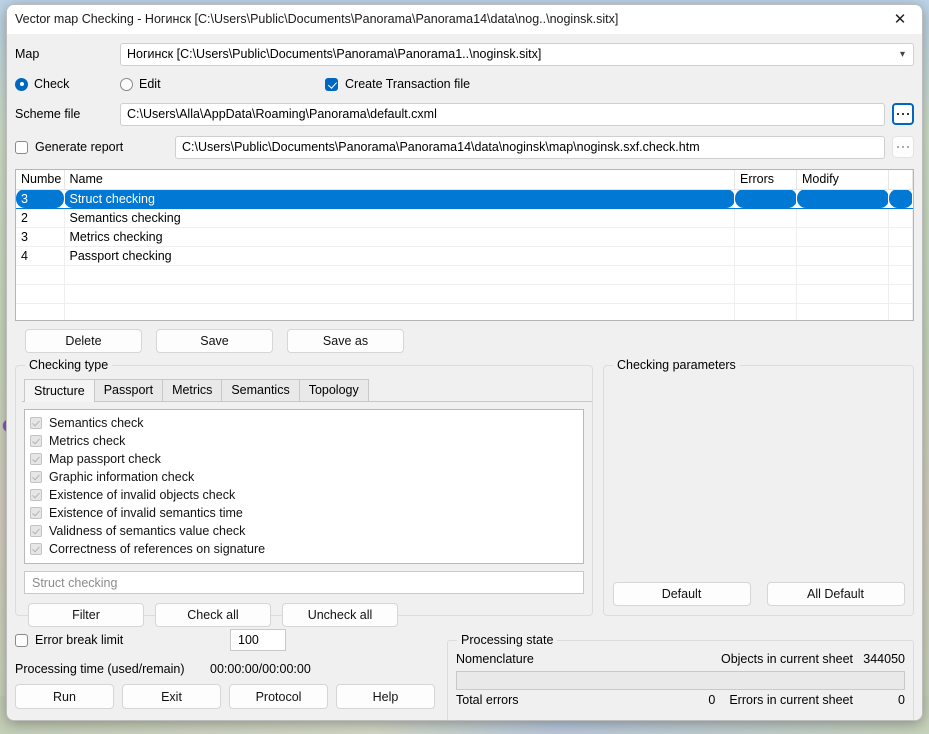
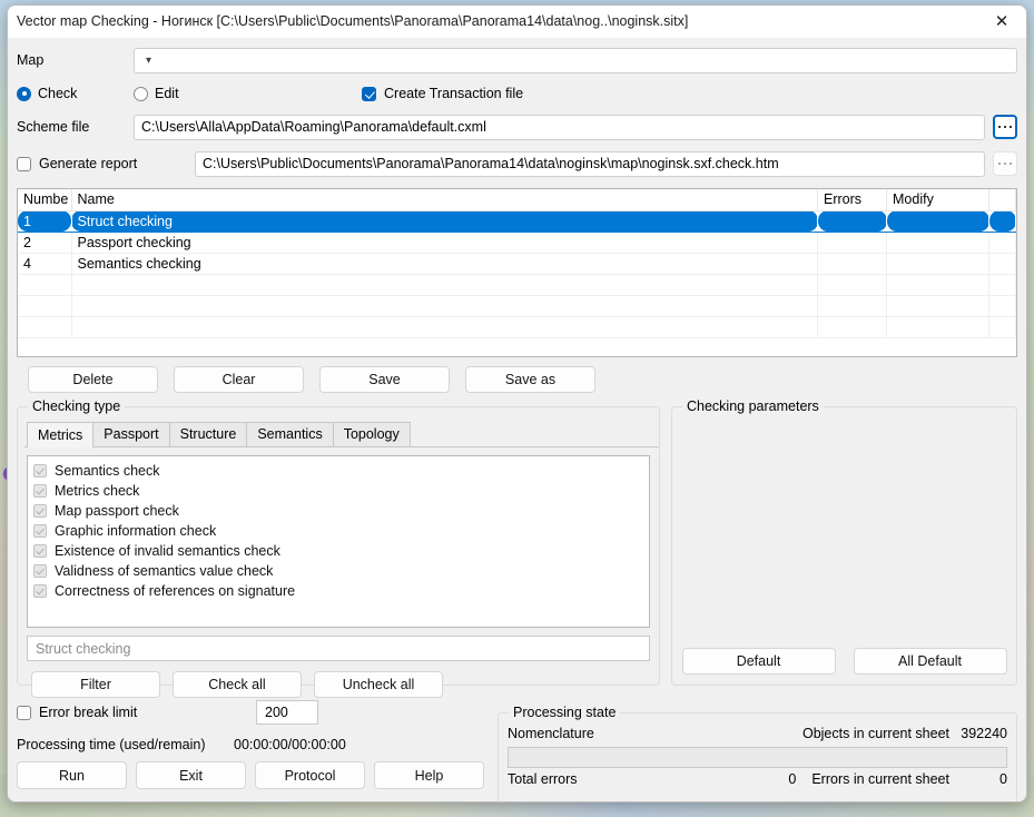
  Vector map Checking - Ногинск [C:\Users\Public\Documents\Panorama\Panorama14\data\nog..\noginsk.sitx]
  ✕
  Map
- Ногинск [C:\Users\Public\Documents\Panorama\Panorama1..\noginsk.sitx]
  ▾
  Check
  Edit
  Create Transaction file
  Scheme file
  C:\Users\Alla\AppData\Roaming\Panorama\default.cxml
  Generate report
  C:\Users\Public\Documents\Panorama\Panorama14\data\noginsk\map\noginsk.sxf.check.htm
  Numbe	Name	Errors	Modify
- 3	Struct checking
+ 1	Struct checking
- 2	Semantics checking
+ 2	Passport checking
- 3	Metrics checking
- 4	Passport checking
+ 4	Semantics checking
  Delete
+ Clear
  Save
  Save as
  Checking type
- Structure
+ Metrics
  Passport
- Metrics
+ Structure
  Semantics
  Topology
  Semantics check
  Metrics check
  Map passport check
  Graphic information check
- Existence of invalid objects check
- Existence of invalid semantics time
+ Existence of invalid semantics check
  Validness of semantics value check
  Correctness of references on signature
  Struct checking
  Filter
  Check all
  Uncheck all
  Checking parameters
  Default
  All Default
  Error break limit
- 100
+ 200
  Processing time (used/remain)
  00:00:00/00:00:00
  Run
  Exit
  Protocol
  Help
  Processing state
  Nomenclature
  Objects in current sheet
- 344050
+ 392240
  Total errors
  0
  Errors in current sheet
  0
